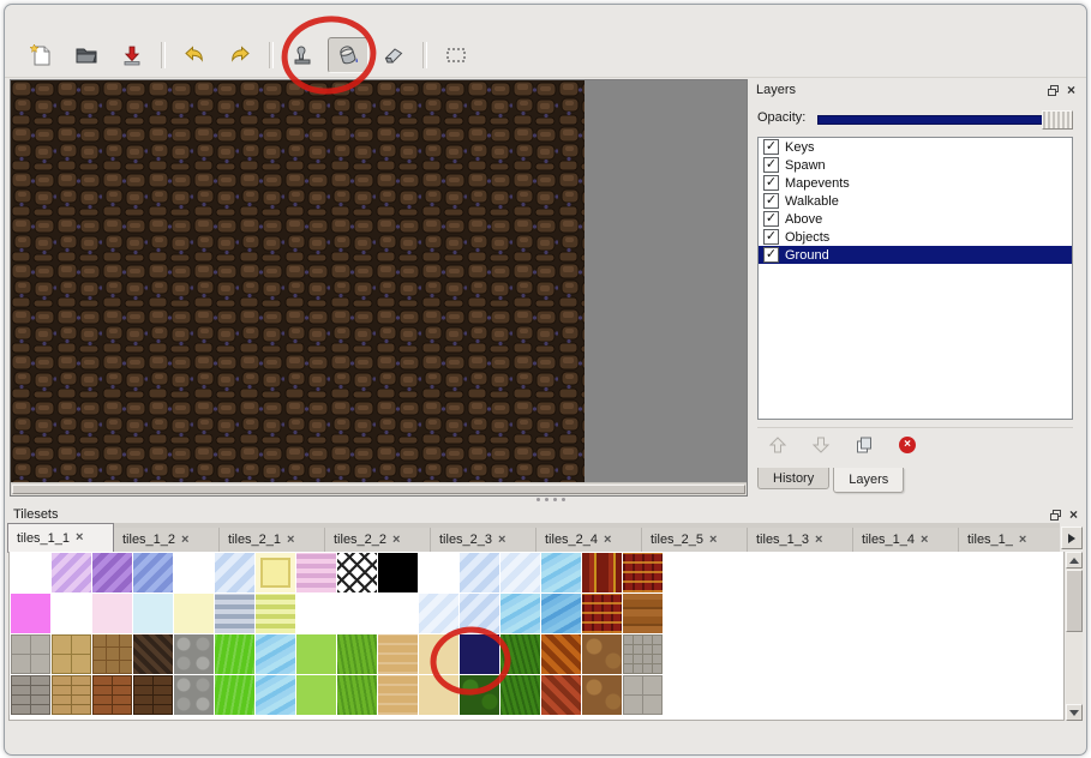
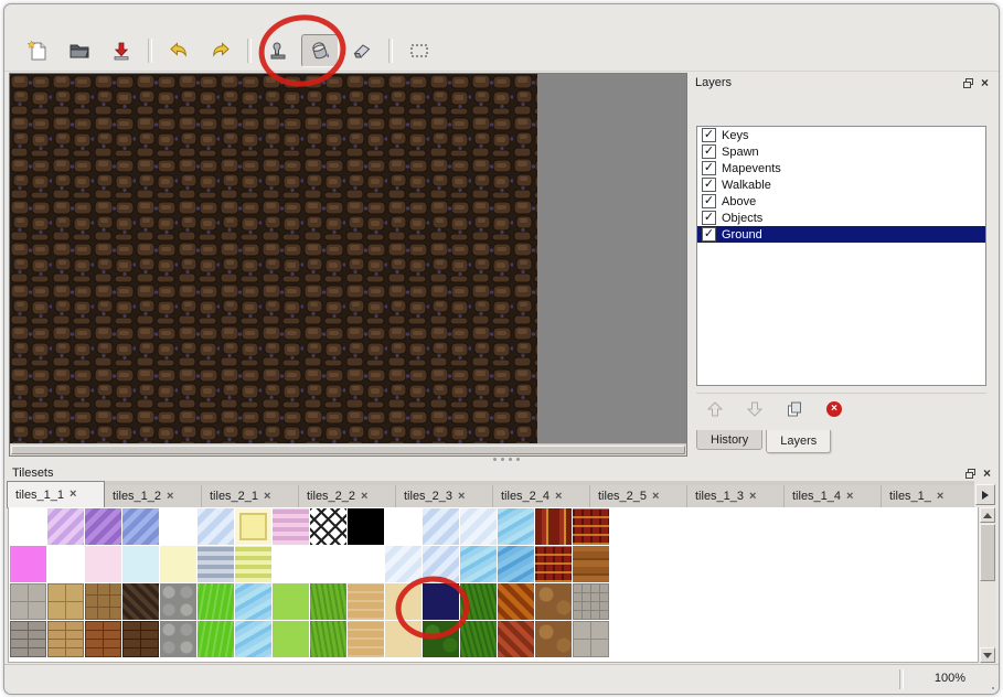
  Layers
  ×
- Opacity:
  ✓
  Keys
  ✓
  Spawn
  ✓
  Mapevents
  ✓
  Walkable
  ✓
  Above
  ✓
  Objects
  ✓
  Ground
  ×
  History
  Layers
  Tilesets
  ×
  tiles_1_1
  ×
  tiles_1_2
  ×
  tiles_2_1
  ×
  tiles_2_2
  ×
  tiles_2_3
  ×
  tiles_2_4
  ×
  tiles_2_5
  ×
  tiles_1_3
  ×
  tiles_1_4
  ×
  tiles_1_
  ×
+ 100%
